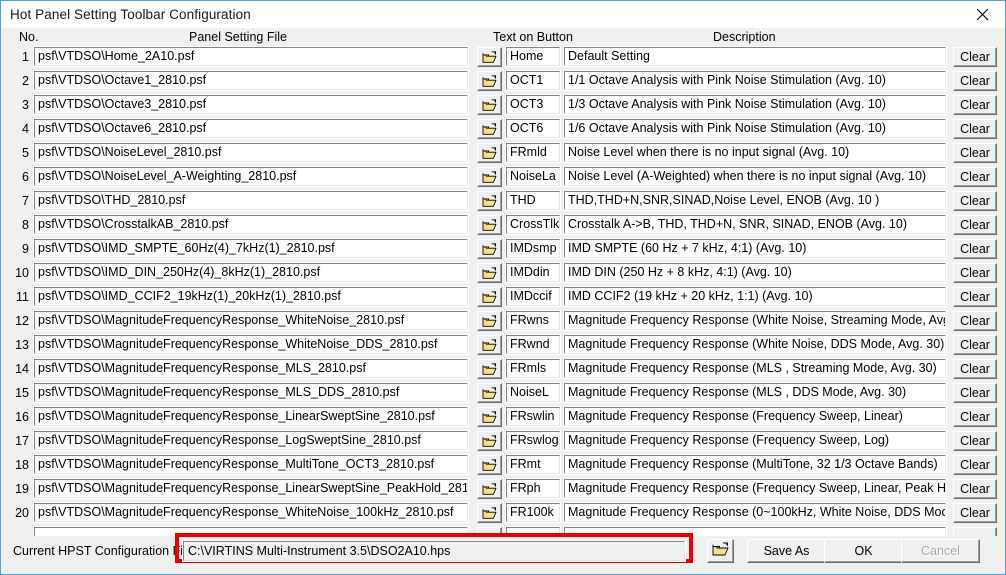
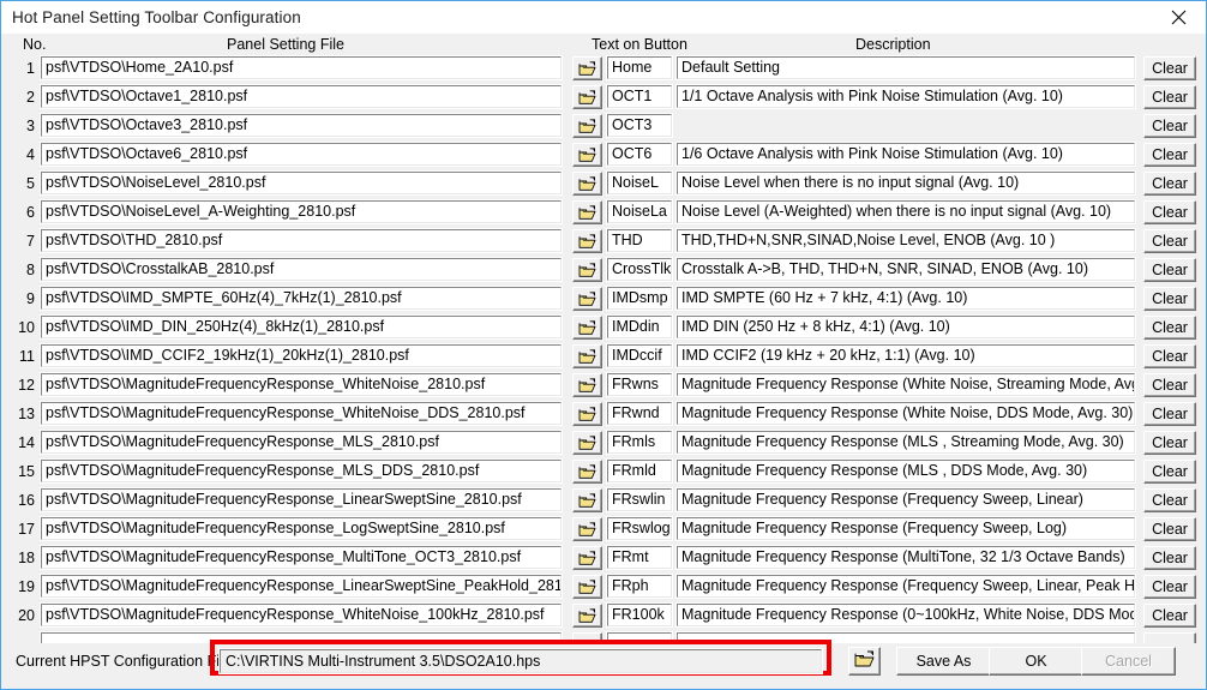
  Hot Panel Setting Toolbar Configuration
  No.
  Panel Setting File
  Text on Button
  Description
  1
  psf\VTDSO\Home_2A10.psf
  Home
  Default Setting
  Clear
  2
  psf\VTDSO\Octave1_2810.psf
  OCT1
  1/1 Octave Analysis with Pink Noise Stimulation (Avg. 10)
  Clear
  3
  psf\VTDSO\Octave3_2810.psf
  OCT3
- 1/3 Octave Analysis with Pink Noise Stimulation (Avg. 10)
  Clear
  4
  psf\VTDSO\Octave6_2810.psf
  OCT6
  1/6 Octave Analysis with Pink Noise Stimulation (Avg. 10)
  Clear
  5
  psf\VTDSO\NoiseLevel_2810.psf
- FRmld
+ NoiseL
  Noise Level when there is no input signal (Avg. 10)
  Clear
  6
  psf\VTDSO\NoiseLevel_A-Weighting_2810.psf
  NoiseLa
  Noise Level (A-Weighted) when there is no input signal (Avg. 10)
  Clear
  7
  psf\VTDSO\THD_2810.psf
  THD
  THD,THD+N,SNR,SINAD,Noise Level, ENOB (Avg. 10 )
  Clear
  8
  psf\VTDSO\CrosstalkAB_2810.psf
  CrossTlk
  Crosstalk A->B, THD, THD+N, SNR, SINAD, ENOB (Avg. 10)
  Clear
  9
  psf\VTDSO\IMD_SMPTE_60Hz(4)_7kHz(1)_2810.psf
  IMDsmp
  IMD SMPTE (60 Hz + 7 kHz, 4:1) (Avg. 10)
  Clear
  10
  psf\VTDSO\IMD_DIN_250Hz(4)_8kHz(1)_2810.psf
  IMDdin
  IMD DIN (250 Hz + 8 kHz, 4:1) (Avg. 10)
  Clear
  11
  psf\VTDSO\IMD_CCIF2_19kHz(1)_20kHz(1)_2810.psf
  IMDccif
  IMD CCIF2 (19 kHz + 20 kHz, 1:1) (Avg. 10)
  Clear
  12
  psf\VTDSO\MagnitudeFrequencyResponse_WhiteNoise_2810.psf
  FRwns
  Magnitude Frequency Response (White Noise, Streaming Mode, Av
  Clear
  13
  psf\VTDSO\MagnitudeFrequencyResponse_WhiteNoise_DDS_2810.psf
  FRwnd
  Magnitude Frequency Response (White Noise, DDS Mode, Avg. 30)
  Clear
  14
  psf\VTDSO\MagnitudeFrequencyResponse_MLS_2810.psf
  FRmls
  Magnitude Frequency Response (MLS , Streaming Mode, Avg. 30)
  Clear
  15
  psf\VTDSO\MagnitudeFrequencyResponse_MLS_DDS_2810.psf
- NoiseL
+ FRmld
  Magnitude Frequency Response (MLS , DDS Mode, Avg. 30)
  Clear
  16
  psf\VTDSO\MagnitudeFrequencyResponse_LinearSweptSine_2810.psf
  FRswlin
  Magnitude Frequency Response (Frequency Sweep, Linear)
  Clear
  17
  psf\VTDSO\MagnitudeFrequencyResponse_LogSweptSine_2810.psf
  FRswlog
  Magnitude Frequency Response (Frequency Sweep, Log)
  Clear
  18
  psf\VTDSO\MagnitudeFrequencyResponse_MultiTone_OCT3_2810.psf
  FRmt
  Magnitude Frequency Response (MultiTone, 32 1/3 Octave Bands)
  Clear
  19
  psf\VTDSO\MagnitudeFrequencyResponse_LinearSweptSine_PeakHold_281
  FRph
  Magnitude Frequency Response (Frequency Sweep, Linear, Peak H
  Clear
  20
  psf\VTDSO\MagnitudeFrequencyResponse_WhiteNoise_100kHz_2810.psf
  FR100k
  Magnitude Frequency Response (0~100kHz, White Noise, DDS Mod
  Clear
  Current HPST Configuration Fi
  C:\VIRTINS Multi-Instrument 3.5\DSO2A10.hps
  Save As
  OK
  Cancel
